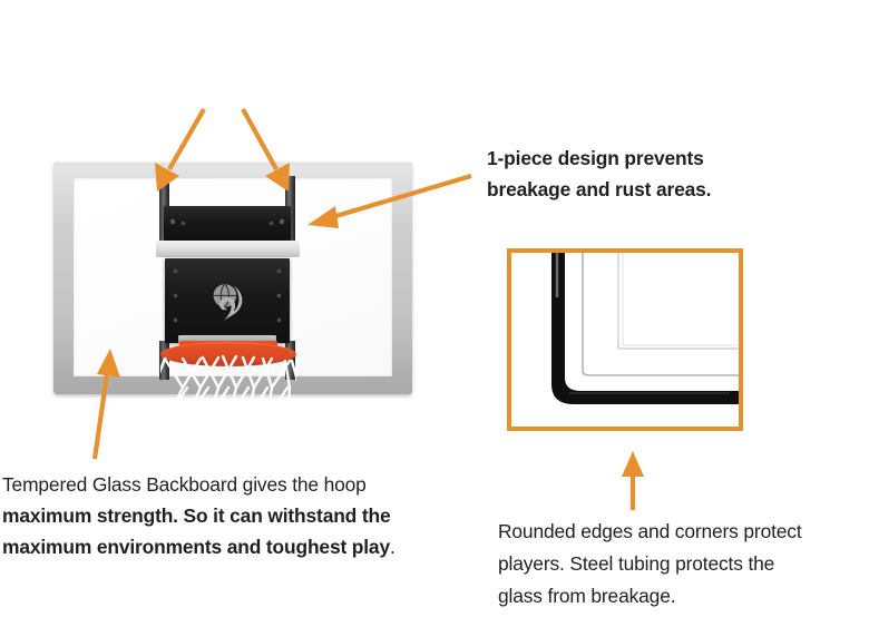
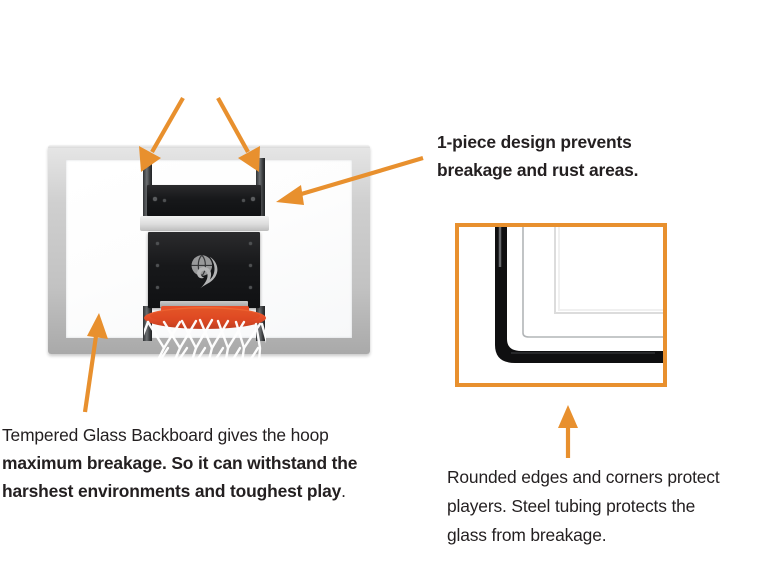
  1-piece design prevents
  breakage and rust areas.
  Tempered Glass Backboard gives the hoop
- maximum strength. So it can withstand the
+ maximum breakage. So it can withstand the
- maximum environments and toughest play.
+ harshest environments and toughest play.
  Rounded edges and corners protect
  players. Steel tubing protects the
  glass from breakage.
